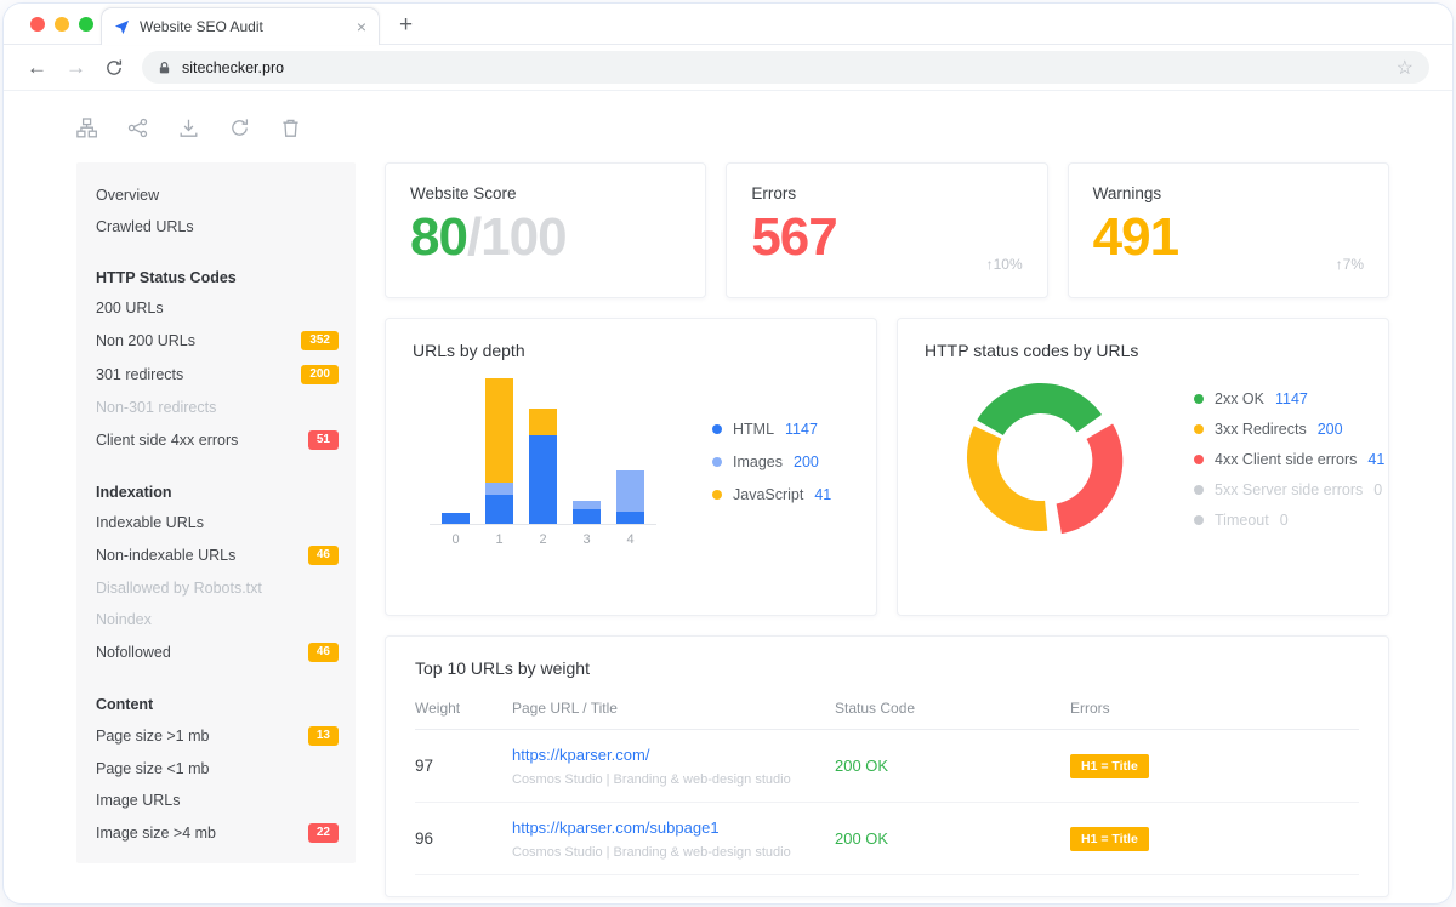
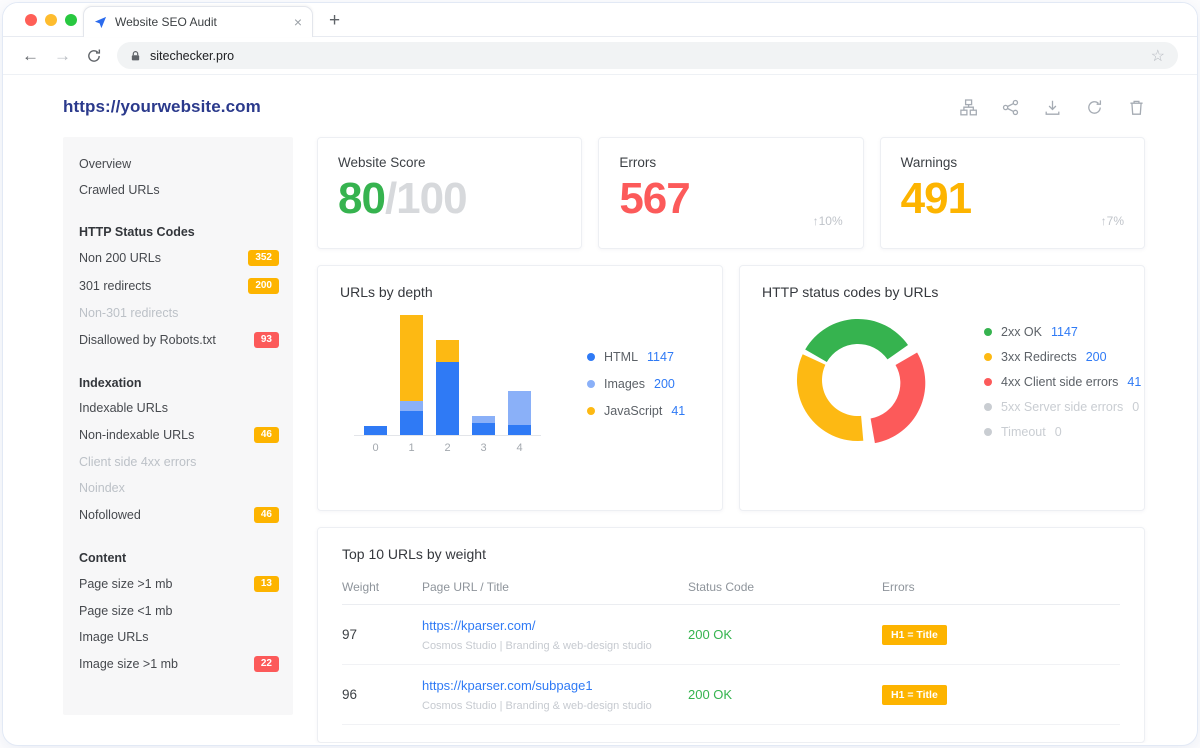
  Website SEO Audit
  ×
  +
  ←
  →
  sitechecker.pro
  ☆
+ https://yourwebsite.com
  Overview
  Crawled URLs
  HTTP Status Codes
- 200 URLs
  Non 200 URLs
  352
  301 redirects
  200
  Non-301 redirects
- Client side 4xx errors
+ Disallowed by Robots.txt
- 51
+ 93
  Indexation
  Indexable URLs
  Non-indexable URLs
  46
- Disallowed by Robots.txt
+ Client side 4xx errors
  Noindex
  Nofollowed
  46
  Content
  Page size >1 mb
  13
  Page size <1 mb
  Image URLs
- Image size >4 mb
+ Image size >1 mb
  22
  Website Score
  80/100
  Errors
  567
  ↑10%
  Warnings
  491
  ↑7%
  URLs by depth
  0
  1
  2
  3
  4
  HTML
  1147
  Images
  200
  JavaScript
  41
  HTTP status codes by URLs
  2xx OK
  1147
  3xx Redirects
  200
  4xx Client side errors
  41
  5xx Server side errors
  0
  Timeout
  0
  Top 10 URLs by weight
  Weight
  Page URL / Title
  Status Code
  Errors
  97
  https://kparser.com/
  Cosmos Studio | Branding & web-design studio
  200 OK
  H1 = Title
  96
  https://kparser.com/subpage1
  Cosmos Studio | Branding & web-design studio
  200 OK
  H1 = Title
